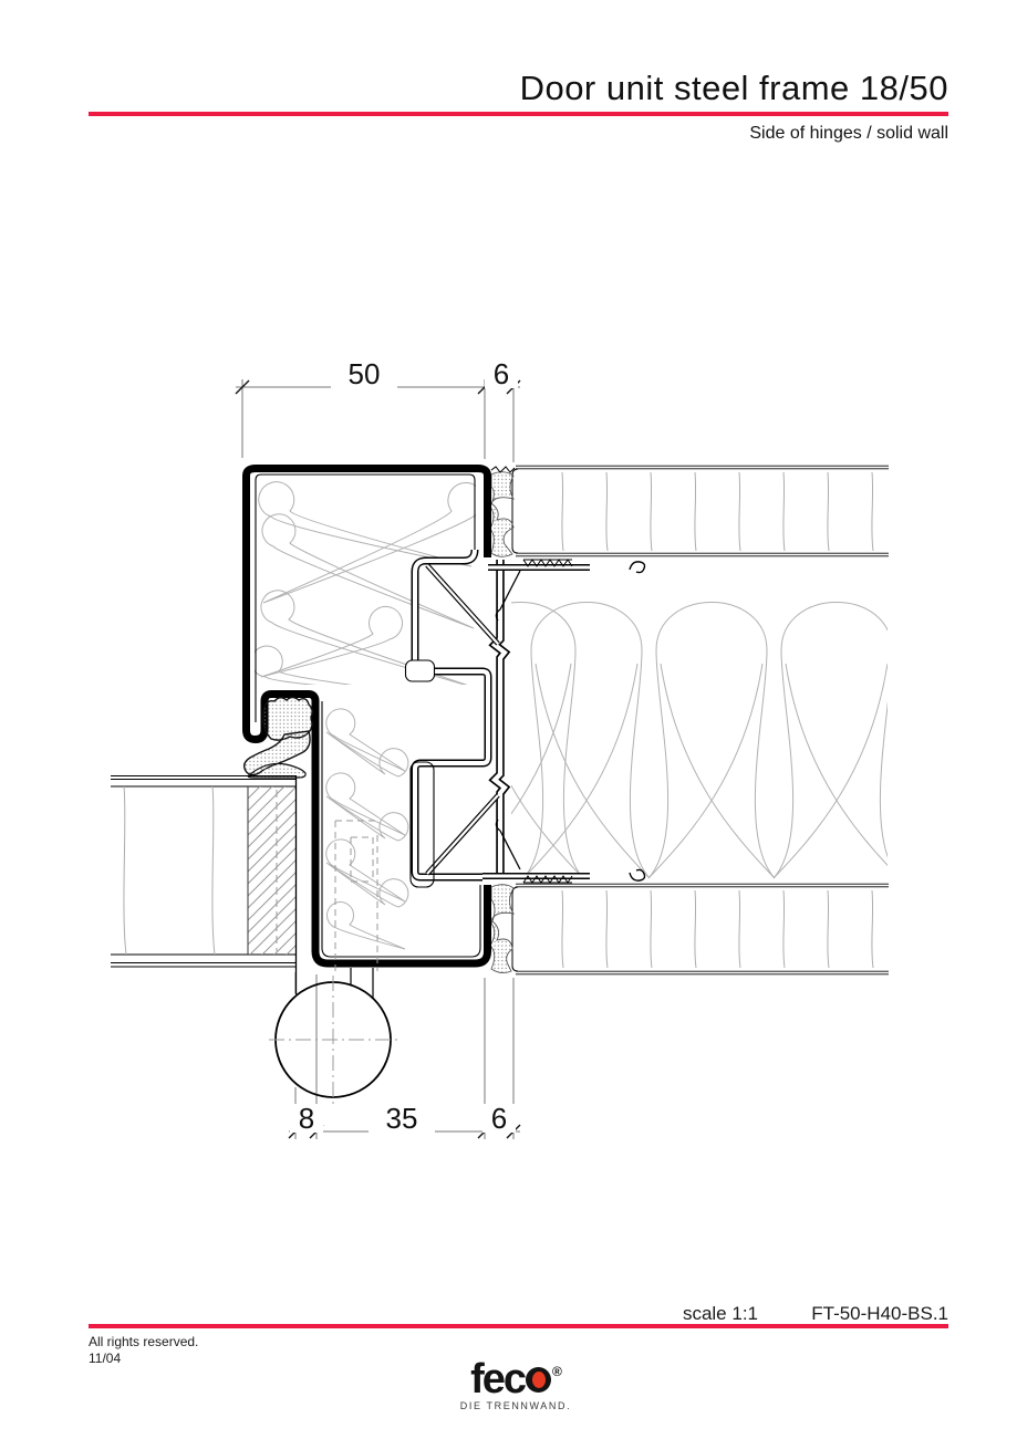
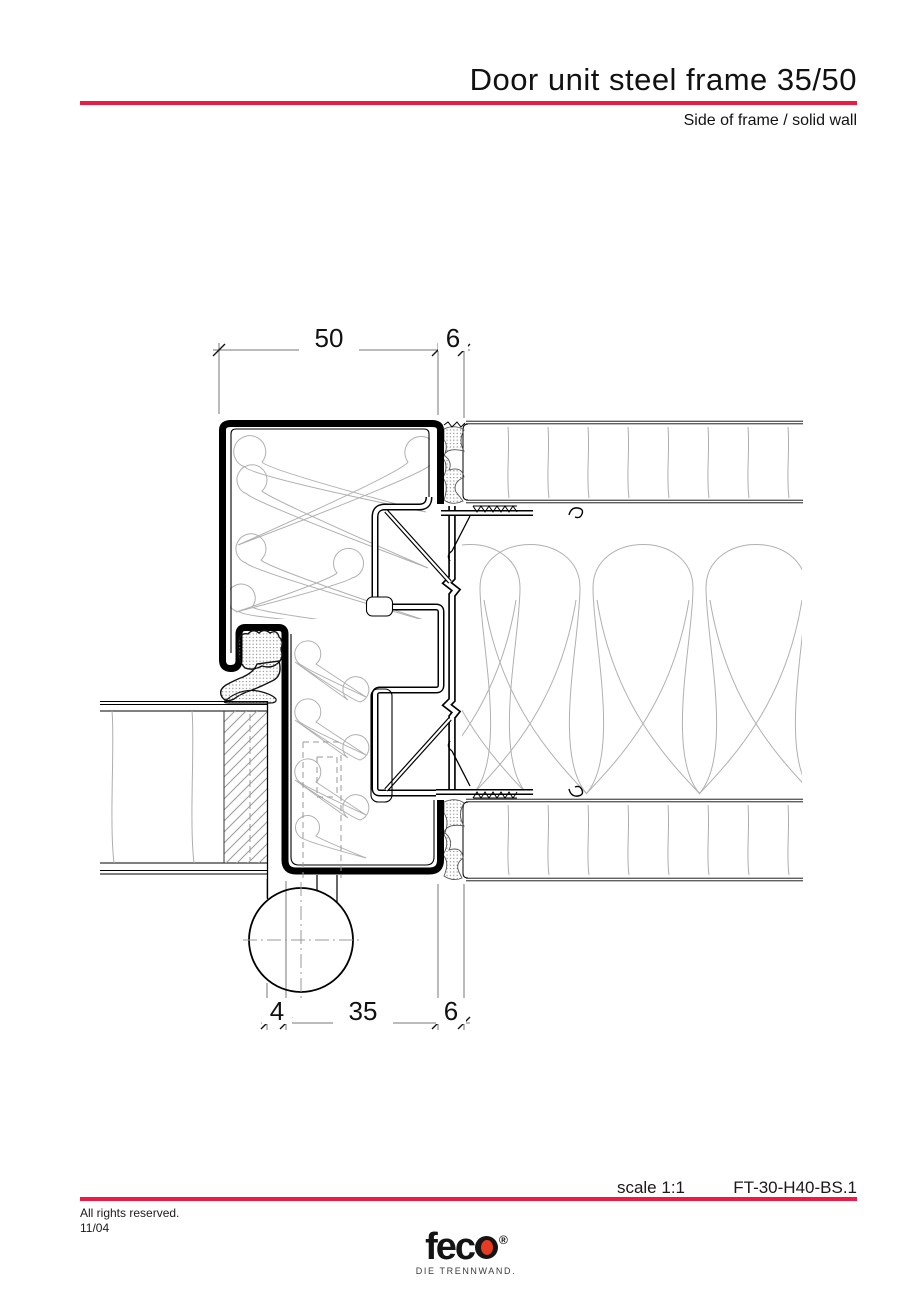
- Door unit steel frame 18/50
+ Door unit steel frame 35/50
- Side of hinges / solid wall
+ Side of frame / solid wall
  50
  6
- 8
+ 4
  35
  6
  scale 1:1
- FT-50-H40-BS.1
+ FT-30-H40-BS.1
  All rights reserved.
  11/04
  fec ®
  DIE TRENNWAND.
